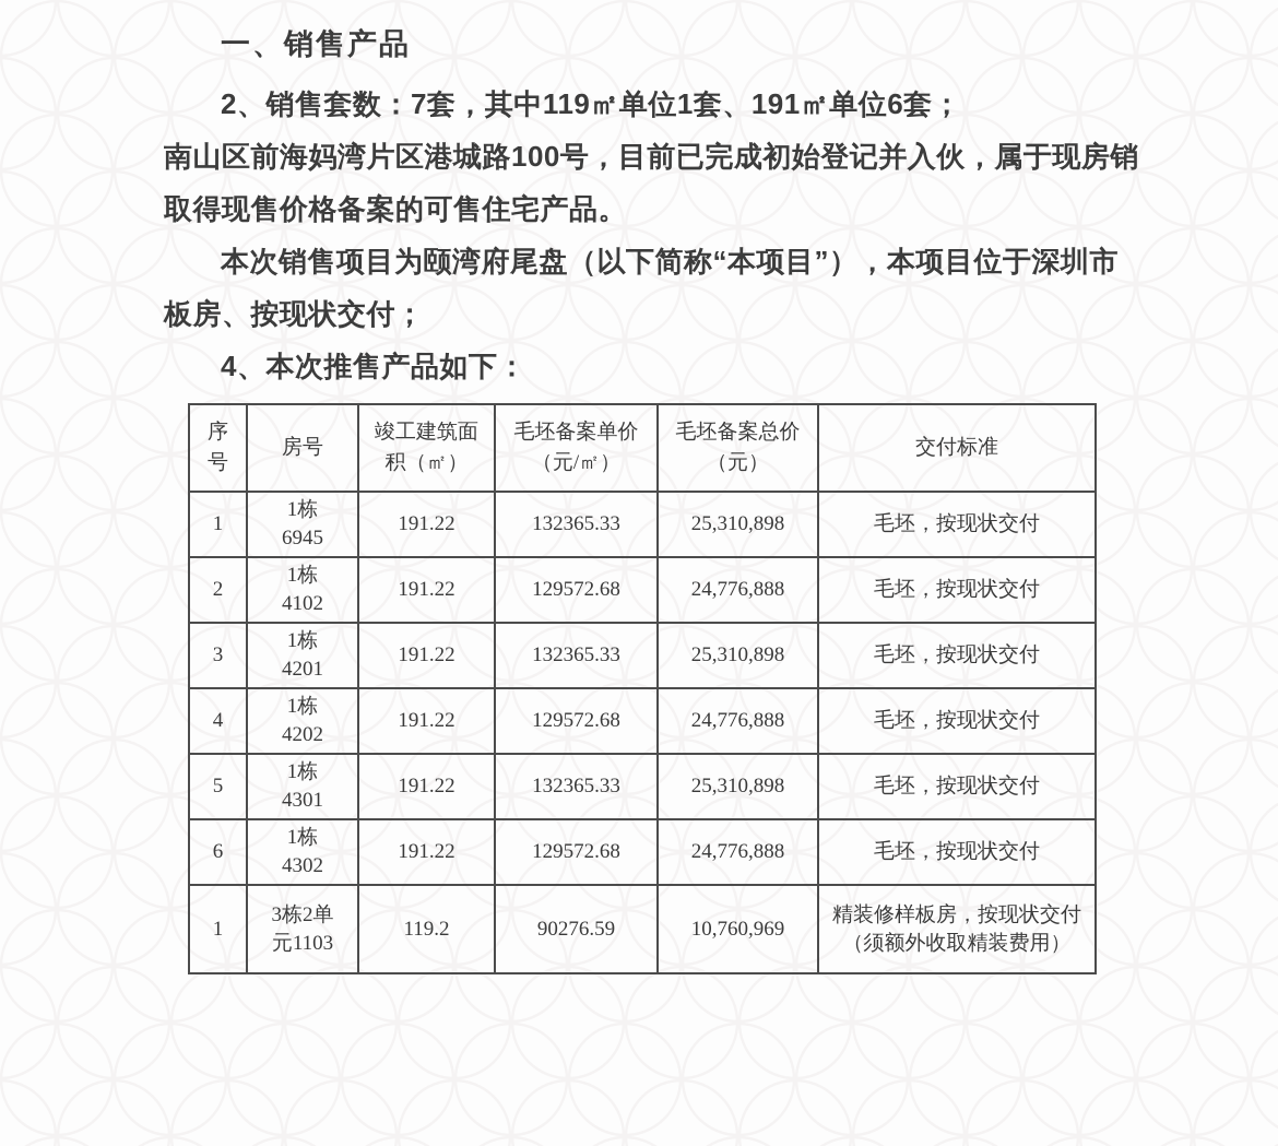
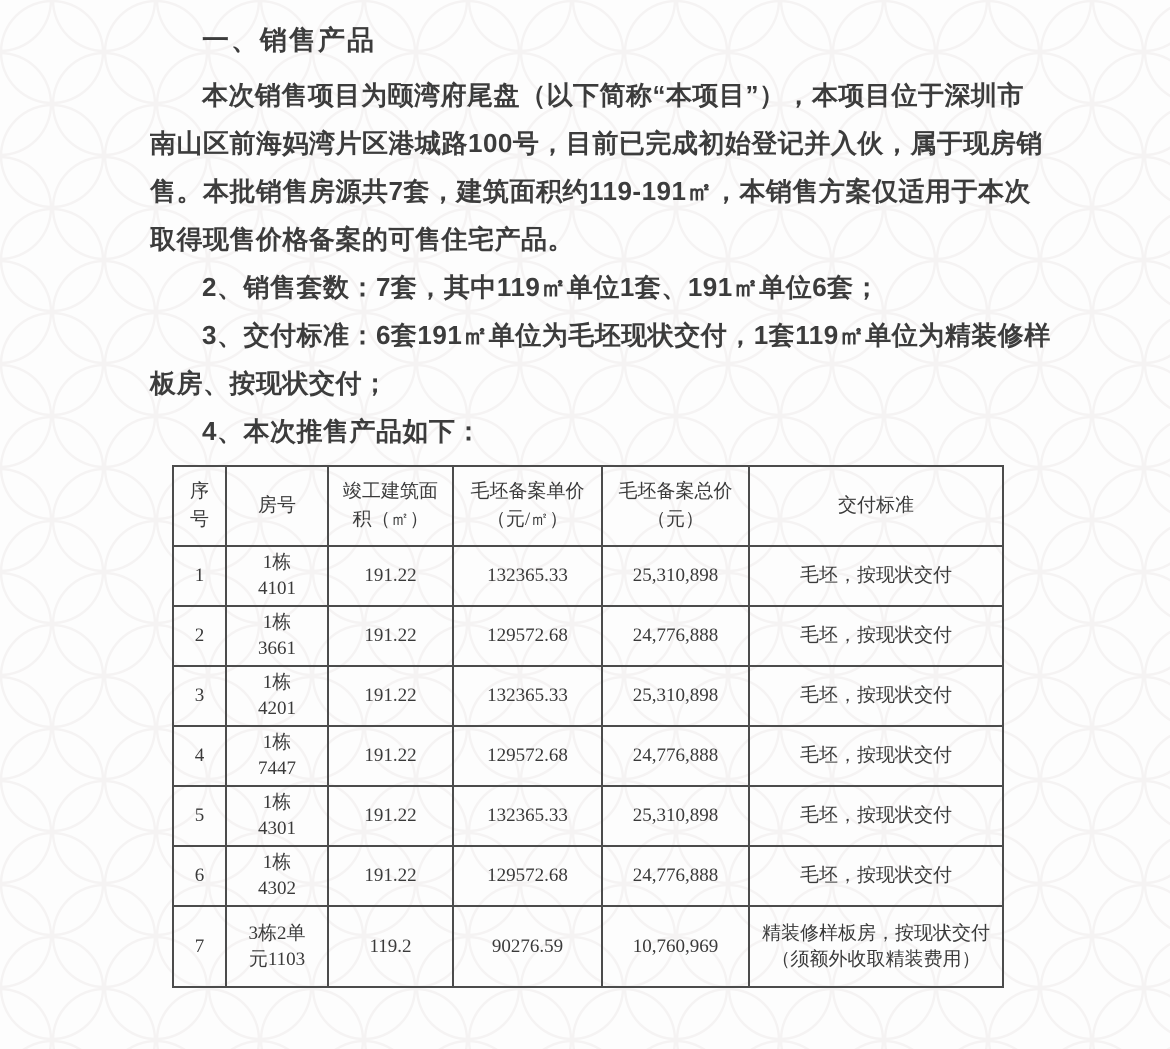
  一、销售产品
- 2、销售套数：7套，其中119㎡单位1套、191㎡单位6套；
+ 本次销售项目为颐湾府尾盘（以下简称“本项目”），本项目位于深圳市
  南山区前海妈湾片区港城路100号，目前已完成初始登记并入伙，属于现房销
+ 售。本批销售房源共7套，建筑面积约119-191㎡，本销售方案仅适用于本次
  取得现售价格备案的可售住宅产品。
- 本次销售项目为颐湾府尾盘（以下简称“本项目”），本项目位于深圳市
+ 2、销售套数：7套，其中119㎡单位1套、191㎡单位6套；
+ 3、交付标准：6套191㎡单位为毛坯现状交付，1套119㎡单位为精装修样
  板房、按现状交付；
  4、本次推售产品如下：
  序 号	房号	竣工建筑面 积（㎡）	毛坯备案单价 （元/㎡）	毛坯备案总价 （元）	交付标准
- 1	1栋 6945	191.22	132365.33	25,310,898	毛坯，按现状交付
+ 1	1栋 4101	191.22	132365.33	25,310,898	毛坯，按现状交付
- 2	1栋 4102	191.22	129572.68	24,776,888	毛坯，按现状交付
+ 2	1栋 3661	191.22	129572.68	24,776,888	毛坯，按现状交付
  3	1栋 4201	191.22	132365.33	25,310,898	毛坯，按现状交付
- 4	1栋 4202	191.22	129572.68	24,776,888	毛坯，按现状交付
+ 4	1栋 7447	191.22	129572.68	24,776,888	毛坯，按现状交付
  5	1栋 4301	191.22	132365.33	25,310,898	毛坯，按现状交付
  6	1栋 4302	191.22	129572.68	24,776,888	毛坯，按现状交付
- 1	3栋2单 元1103	119.2	90276.59	10,760,969	精装修样板房，按现状交付 （须额外收取精装费用）
+ 7	3栋2单 元1103	119.2	90276.59	10,760,969	精装修样板房，按现状交付 （须额外收取精装费用）
